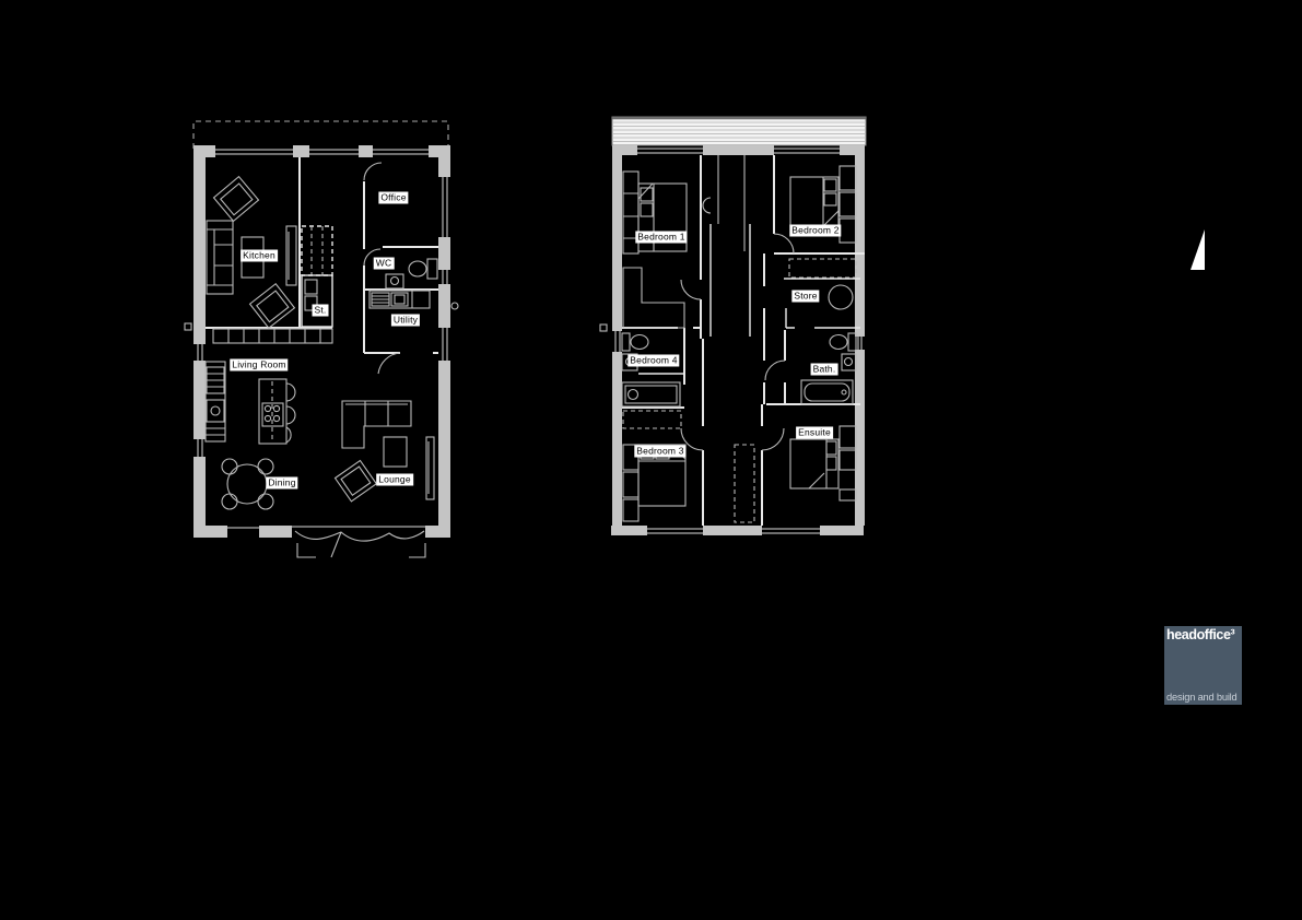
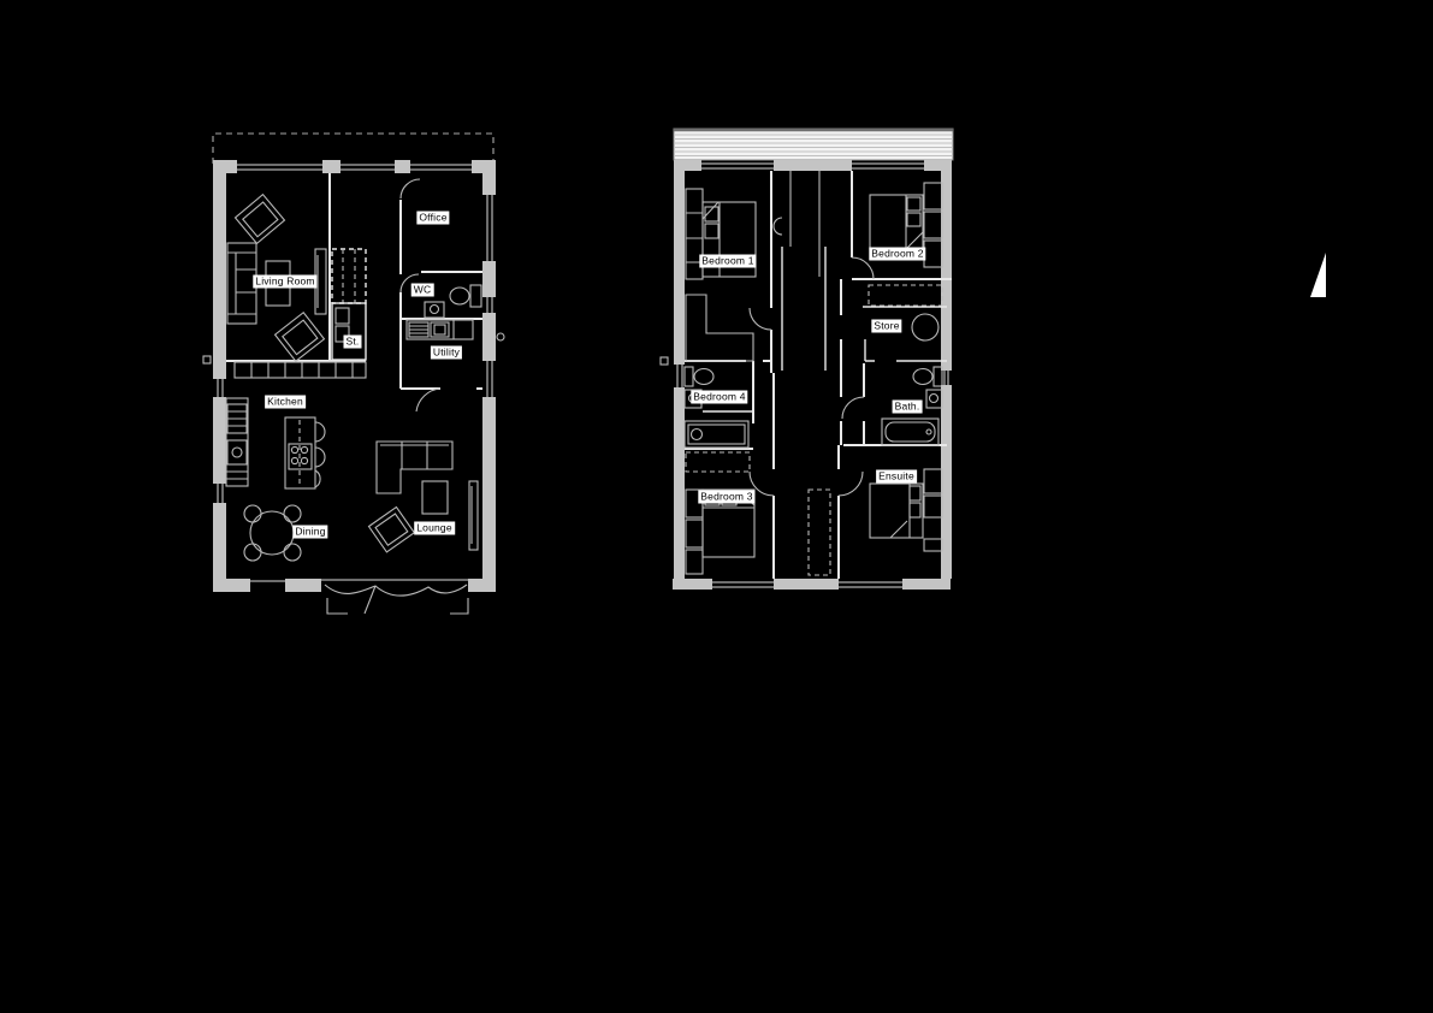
- Kitchen
+ Living Room
  Office
  WC
  St.
  Utility
- Living Room
+ Kitchen
  Dining
  Lounge
  Bedroom 1
  Bedroom 2
  Store
  Bedroom 4
  Bath.
  Bedroom 3
  Ensuite
- headoffice³
- design and build
